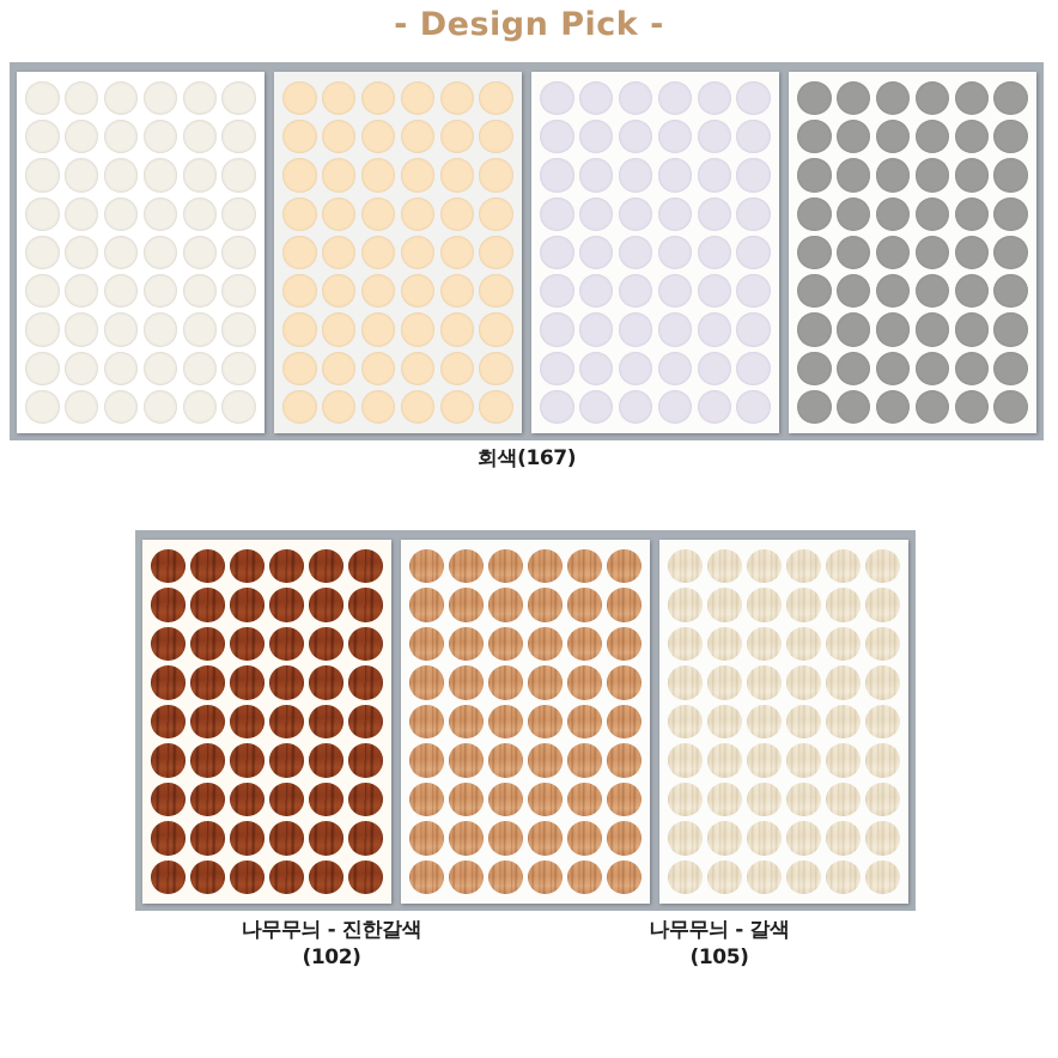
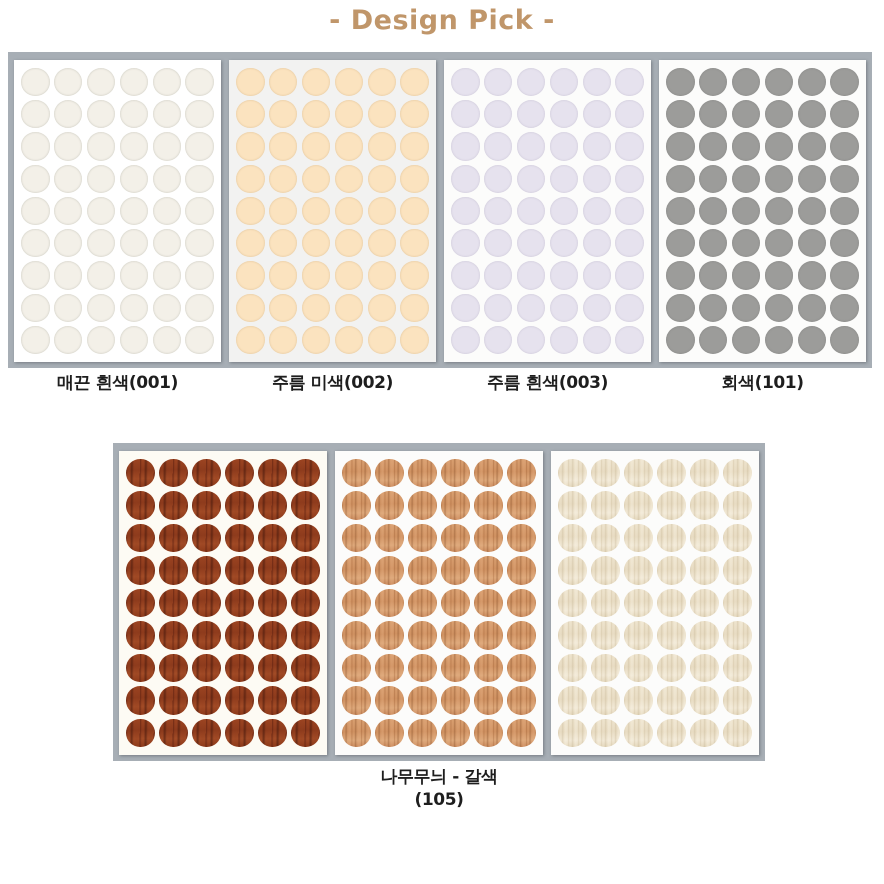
  - Design Pick -
+ 매끈 흰색(001)
+ 주름 미색(002)
+ 주름 흰색(003)
- 회색(167)
+ 회색(101)
- 나무무늬 - 진한갈색
- (102)
  나무무늬 - 갈색
  (105)
